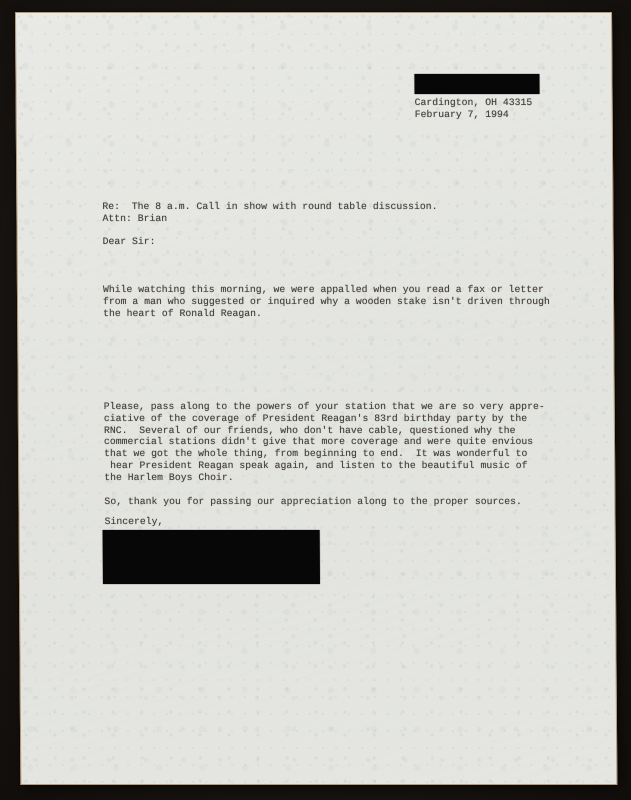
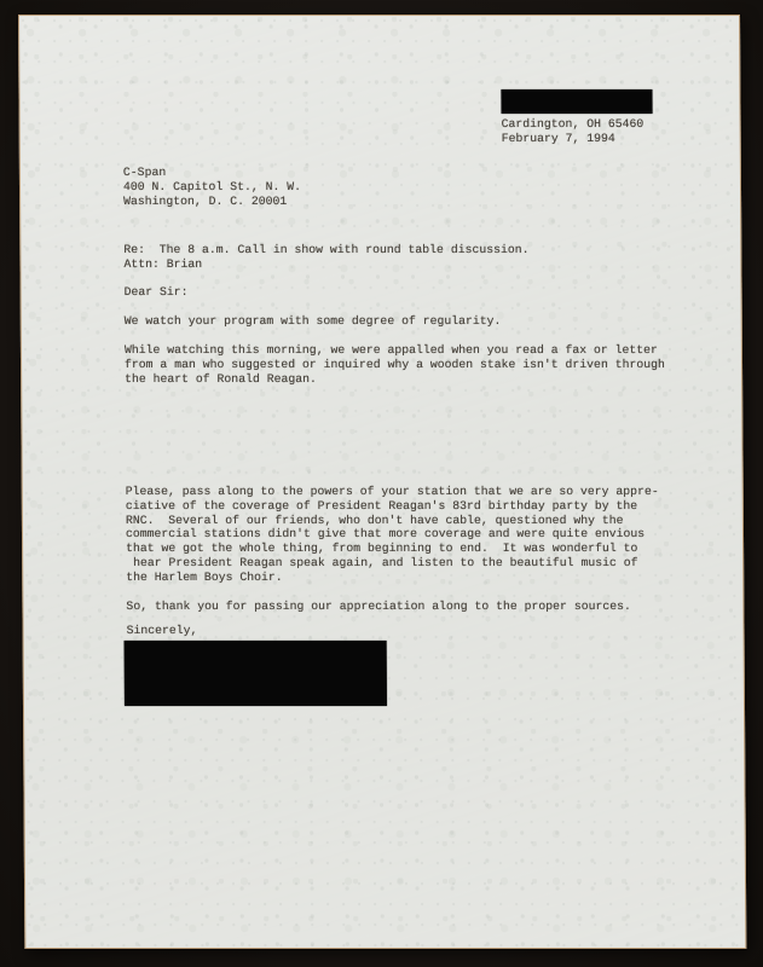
- Cardington, OH 43315
+ Cardington, OH 65460
  February 7, 1994
+ C-Span
+ 400 N. Capitol St., N. W.
+ Washington, D. C. 20001
  Re: The 8 a.m. Call in show with round table discussion.
  Attn: Brian
  Dear Sir:
+ We watch your program with some degree of regularity.
  While watching this morning, we were appalled when you read a fax or letter
  from a man who suggested or inquired why a wooden stake isn't driven through
  the heart of Ronald Reagan.
  Please, pass along to the powers of your station that we are so very appre-
  ciative of the coverage of President Reagan's 83rd birthday party by the
  RNC. Several of our friends, who don't have cable, questioned why the
  commercial stations didn't give that more coverage and were quite envious
  that we got the whole thing, from beginning to end. It was wonderful to
  hear President Reagan speak again, and listen to the beautiful music of
  the Harlem Boys Choir.
  So, thank you for passing our appreciation along to the proper sources.
  Sincerely,
